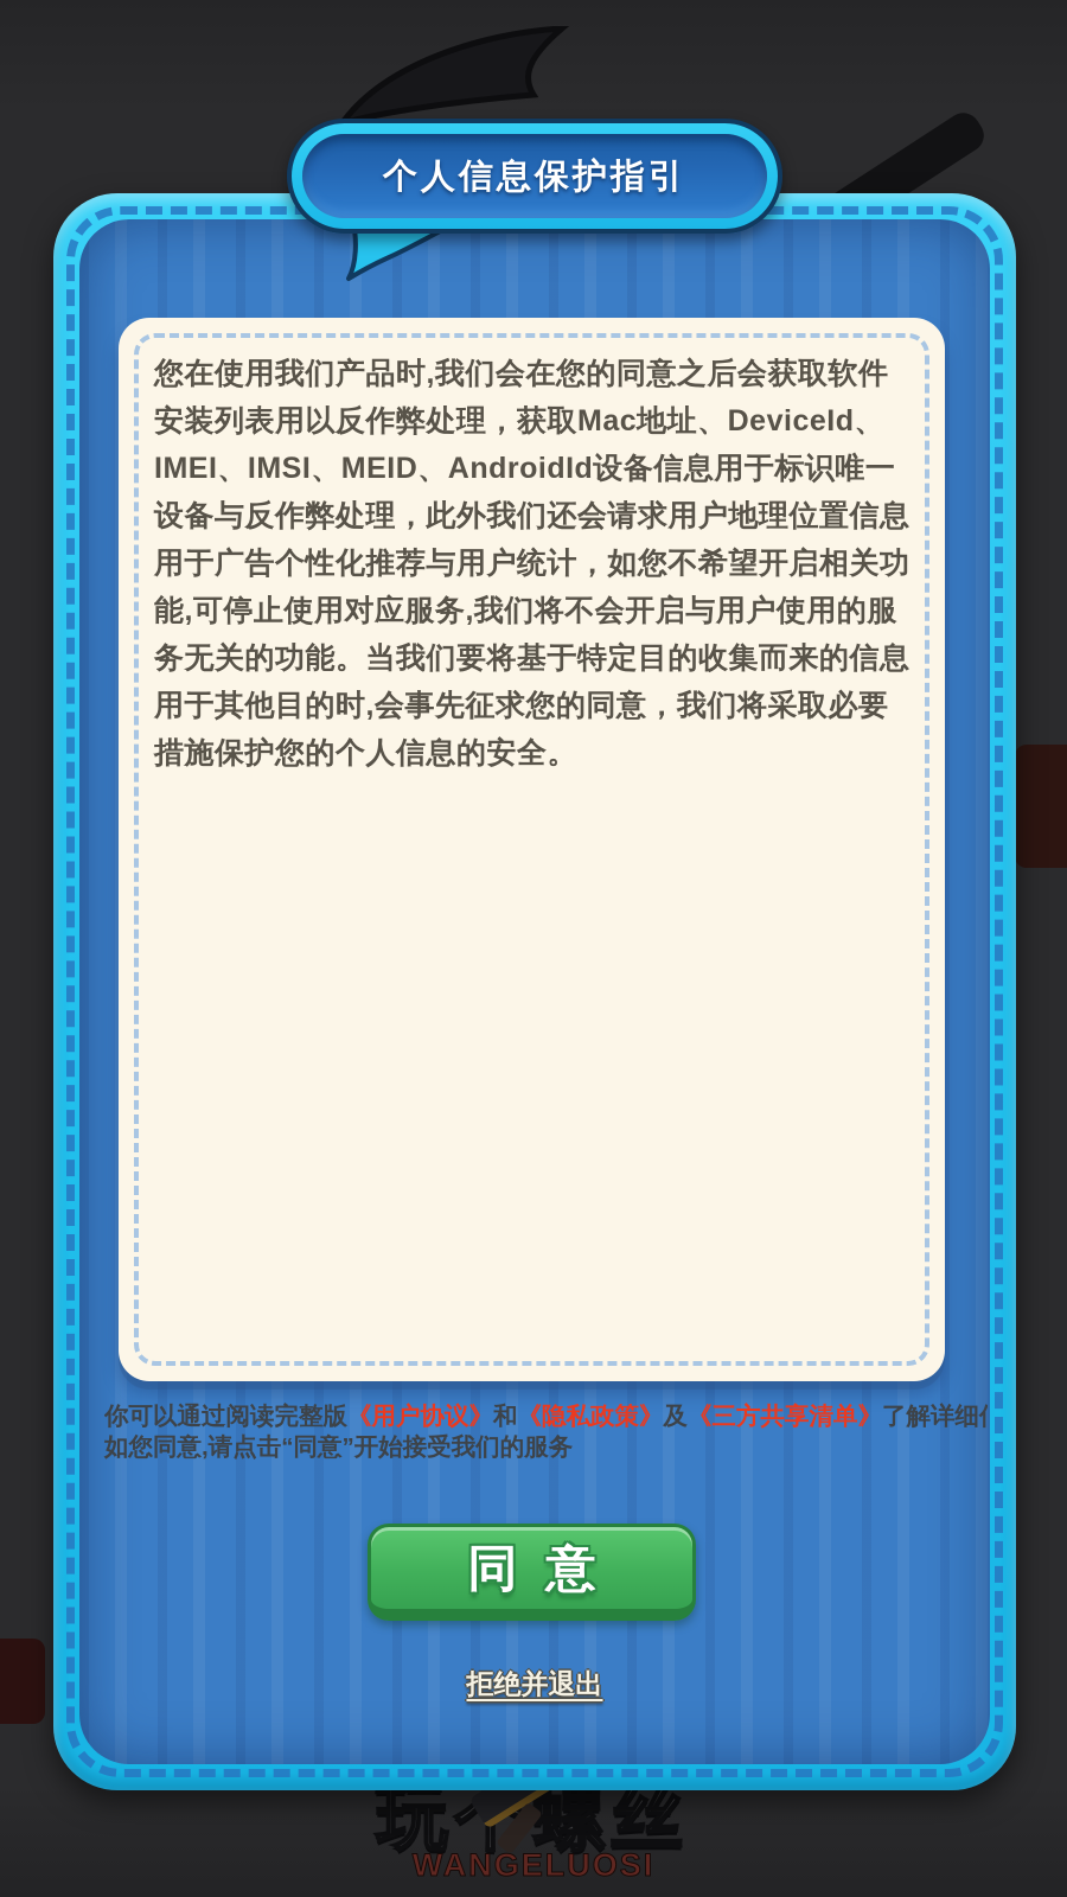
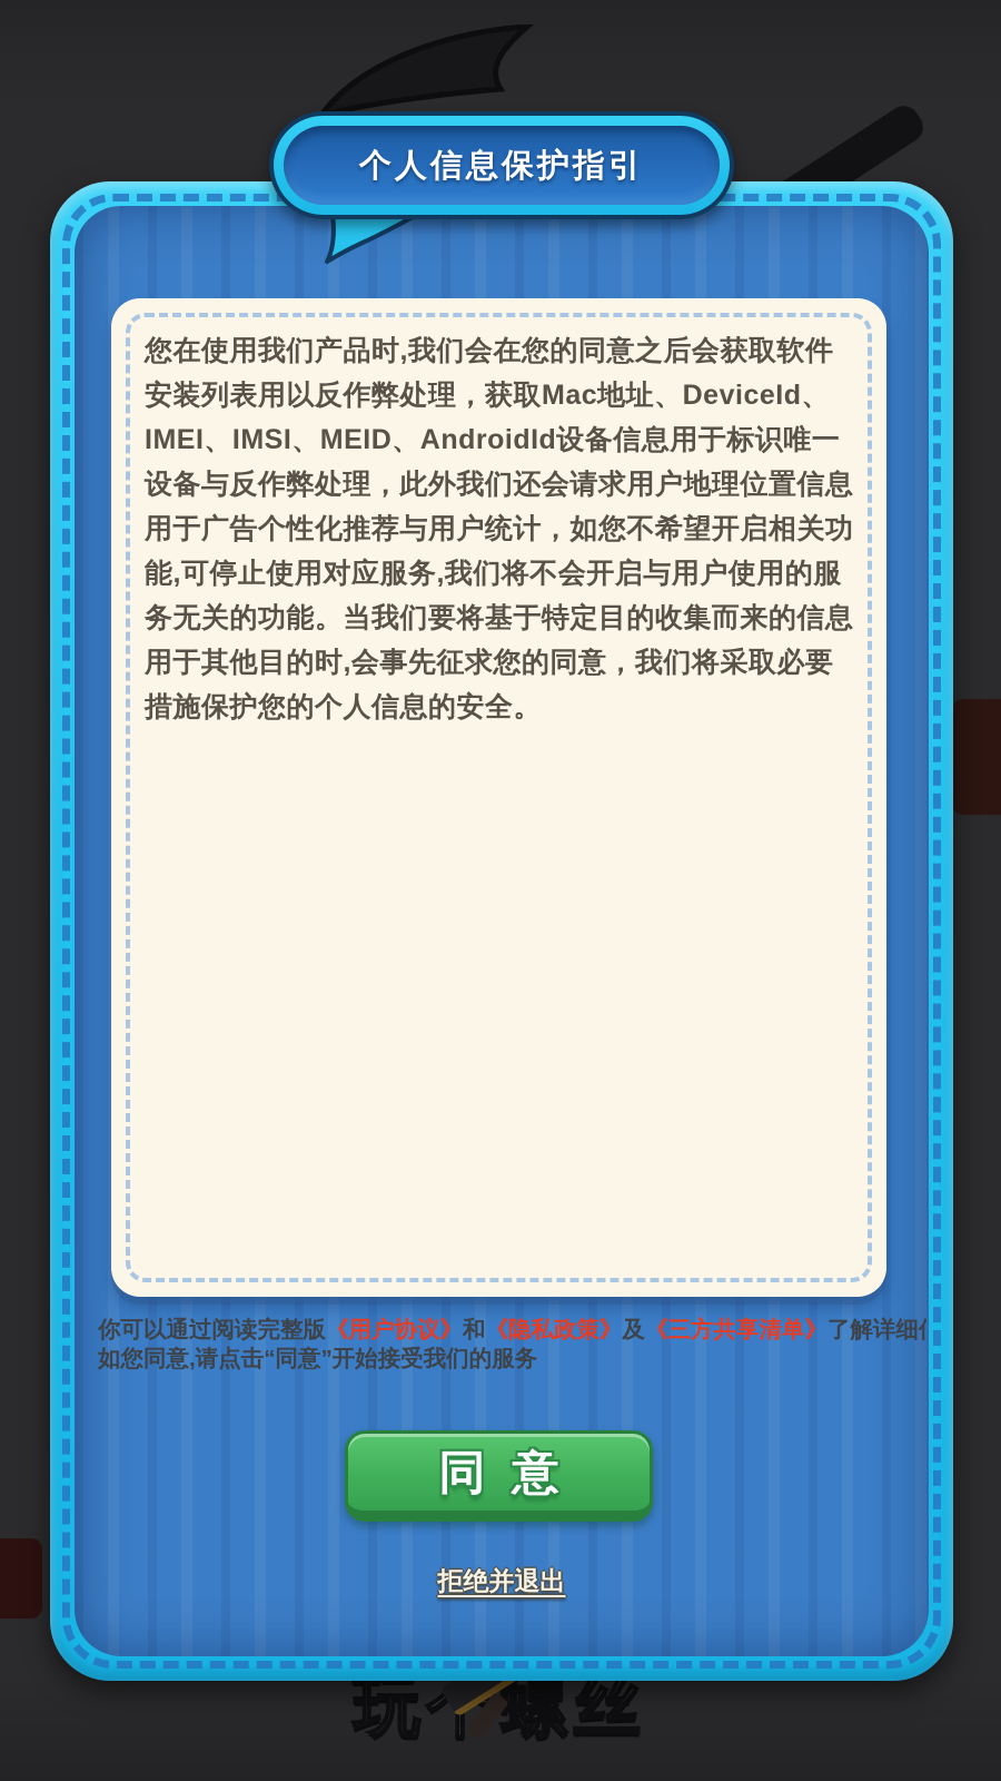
  玩螺丝
- WANGELUOSI
  您在使用我们产品时,我们会在您的同意之后会获取软件安装列表用以反作弊处理，获取Mac地址、DeviceId、IMEI、IMSI、MEID、AndroidId设备信息用于标识唯一设备与反作弊处理，此外我们还会请求用户地理位置信息用于广告个性化推荐与用户统计，如您不希望开启相关功能,可停止使用对应服务,我们将不会开启与用户使用的服务无关的功能。当我们要将基于特定目的收集而来的信息用于其他目的时,会事先征求您的同意，我们将采取必要措施保护您的个人信息的安全。
  你可以通过阅读完整版《用户协议》和《隐私政策》及《三方共享清单》了解详细
  如您同意,请点击“同意”开始接受我们的服务
  同意
  拒绝并退出
  个人信息保护指引
